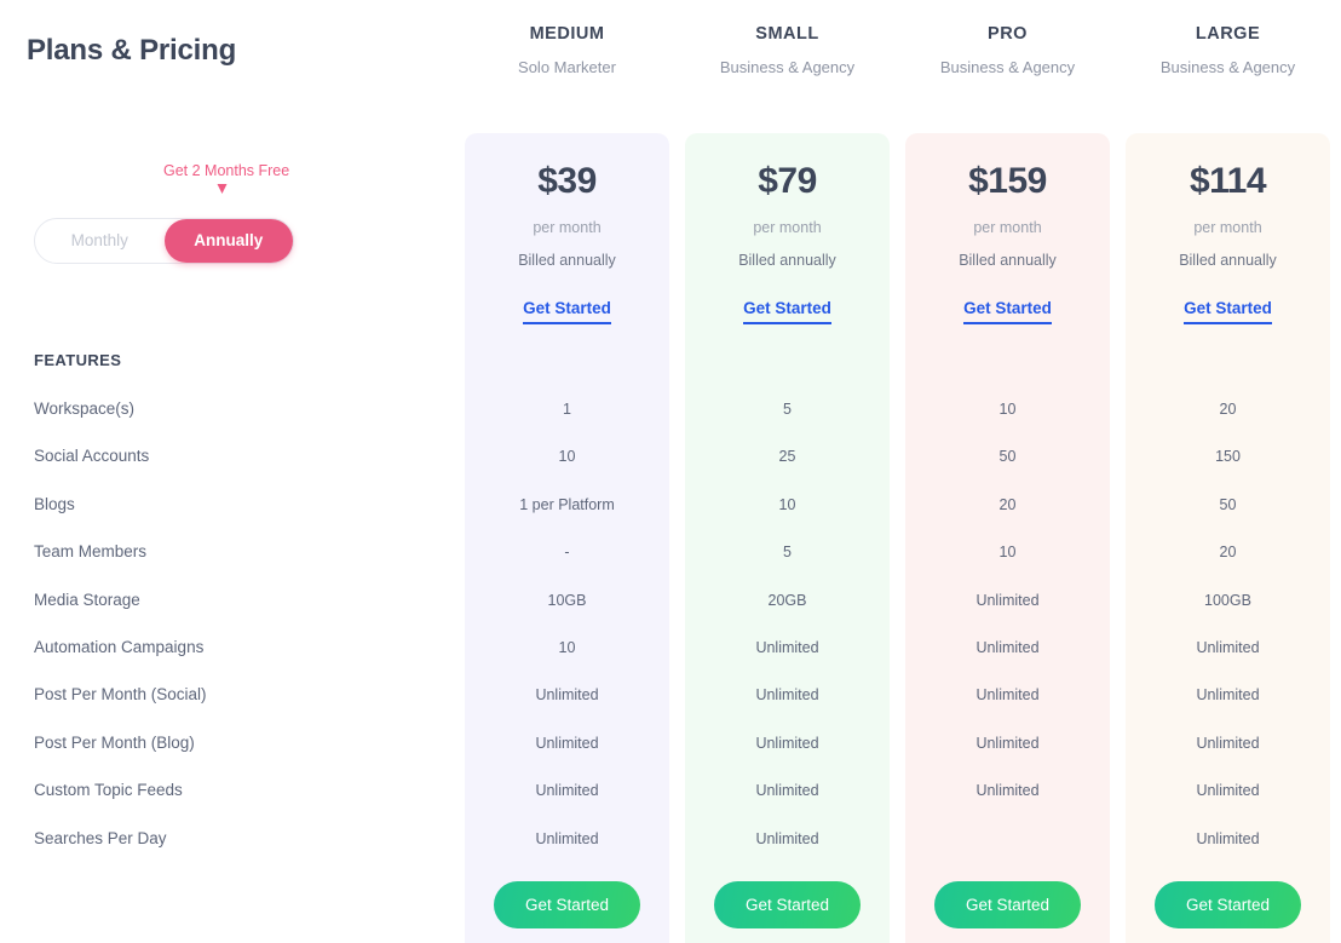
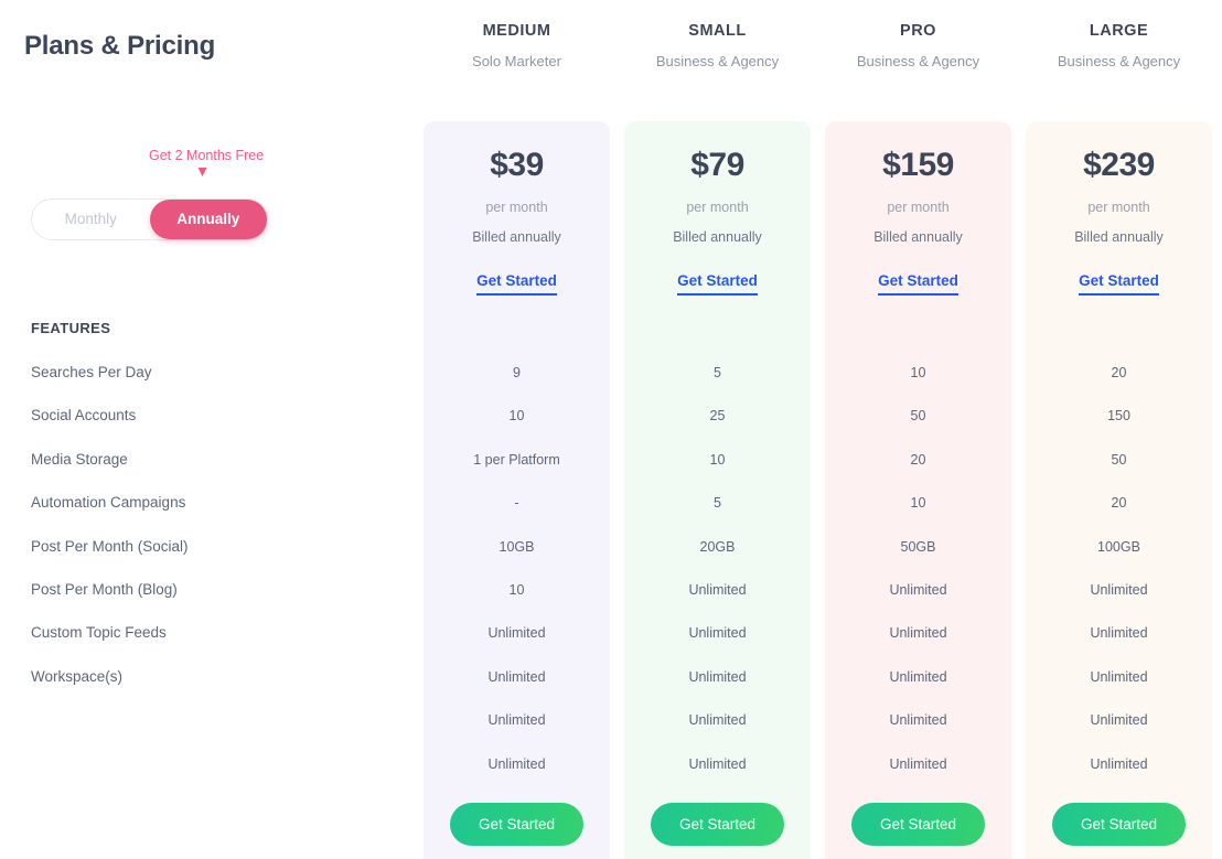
  Plans & Pricing
  Get 2 Months Free
  Monthly
  Annually
  FEATURES
- Workspace(s)
+ Searches Per Day
  Social Accounts
- Blogs
- Team Members
  Media Storage
  Automation Campaigns
  Post Per Month (Social)
  Post Per Month (Blog)
  Custom Topic Feeds
- Searches Per Day
+ Workspace(s)
  MEDIUM
  Solo Marketer
  $39
  per month
  Billed annually
  Get Started
- 1
+ 9
  10
  1 per Platform
  -
  10GB
  10
  Unlimited
  Unlimited
  Unlimited
  Unlimited
  Get Started
  SMALL
  Business & Agency
  $79
  per month
  Billed annually
  Get Started
  5
  25
  10
  5
  20GB
  Unlimited
  Unlimited
  Unlimited
  Unlimited
  Unlimited
  Get Started
  PRO
  Business & Agency
  $159
  per month
  Billed annually
  Get Started
  10
  50
  20
  10
+ 50GB
  Unlimited
  Unlimited
  Unlimited
  Unlimited
  Unlimited
  Get Started
  LARGE
  Business & Agency
- $114
+ $239
  per month
  Billed annually
  Get Started
  20
  150
  50
  20
  100GB
  Unlimited
  Unlimited
  Unlimited
  Unlimited
  Unlimited
  Get Started
